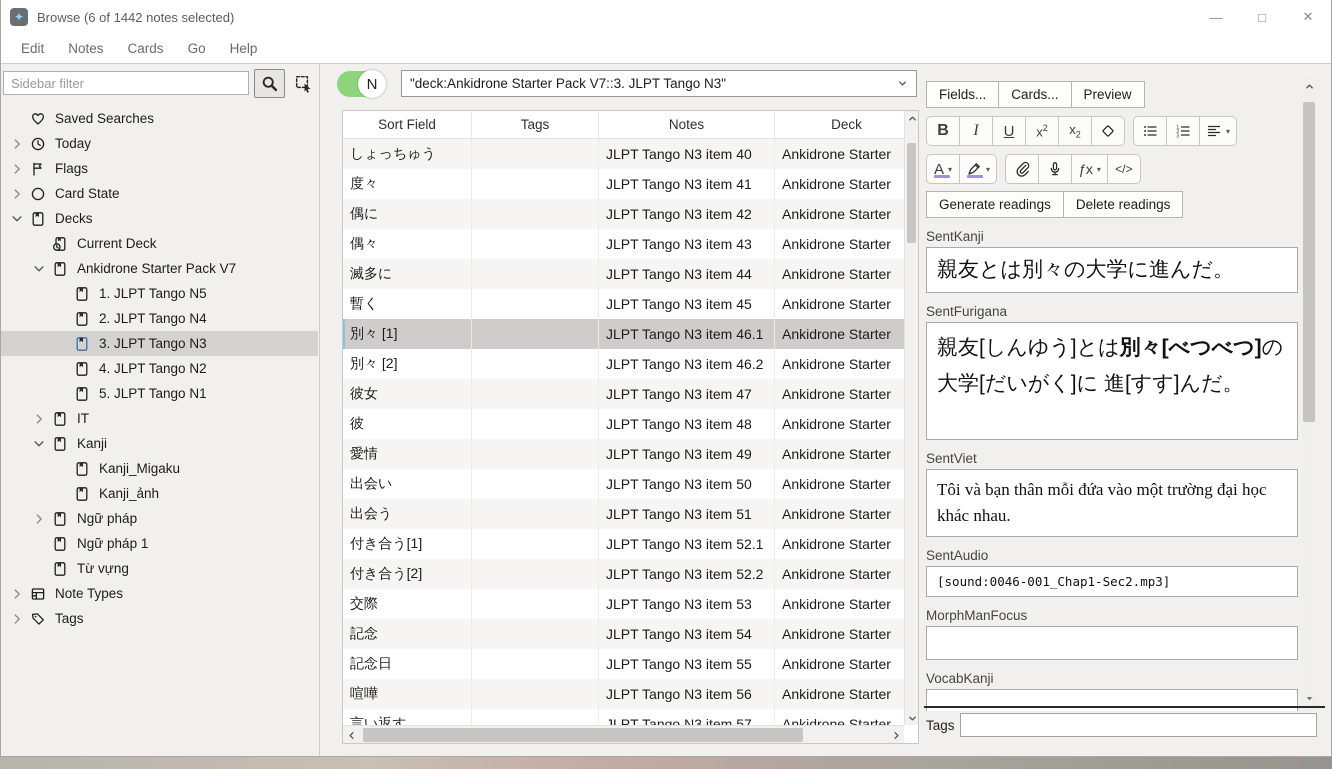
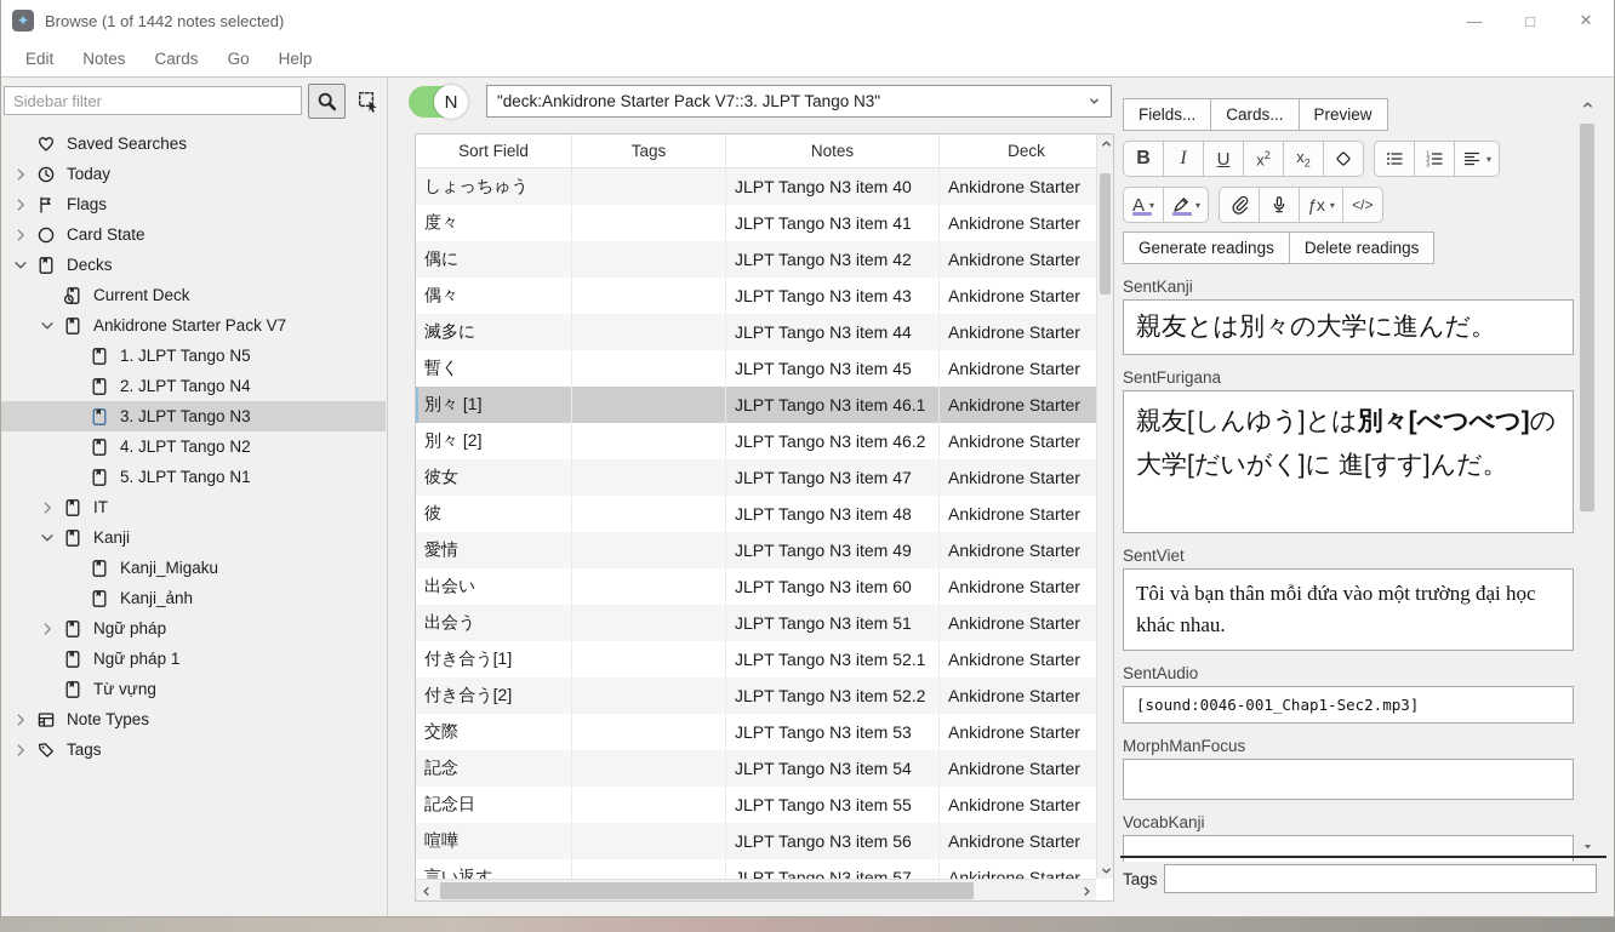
  ✦
- Browse (6 of 1442 notes selected)
+ Browse (1 of 1442 notes selected)
  —
  □
  ✕
  Edit
  Notes
  Cards
  Go
  Help
  Sidebar filter
  N
  "deck:Ankidrone Starter Pack V7::3. JLPT Tango N3"
  Saved Searches
  Today
  Flags
  Card State
  Decks
  Current Deck
  Ankidrone Starter Pack V7
  1. JLPT Tango N5
  2. JLPT Tango N4
  3. JLPT Tango N3
  4. JLPT Tango N2
  5. JLPT Tango N1
  IT
  Kanji
  Kanji_Migaku
  Kanji_ảnh
  Ngữ pháp
  Ngữ pháp 1
  Từ vựng
  Note Types
  Tags
  Sort Field
  Tags
  Notes
  Deck
  しょっちゅう
  JLPT Tango N3 item 40
  Ankidrone Starter
  度々
  JLPT Tango N3 item 41
  Ankidrone Starter
  偶に
  JLPT Tango N3 item 42
  Ankidrone Starter
  偶々
  JLPT Tango N3 item 43
  Ankidrone Starter
  滅多に
  JLPT Tango N3 item 44
  Ankidrone Starter
  暫く
  JLPT Tango N3 item 45
  Ankidrone Starter
  別々 [1]
  JLPT Tango N3 item 46.1
  Ankidrone Starter
  別々 [2]
  JLPT Tango N3 item 46.2
  Ankidrone Starter
  彼女
  JLPT Tango N3 item 47
  Ankidrone Starter
  彼
  JLPT Tango N3 item 48
  Ankidrone Starter
  愛情
  JLPT Tango N3 item 49
  Ankidrone Starter
  出会い
- JLPT Tango N3 item 50
+ JLPT Tango N3 item 60
  Ankidrone Starter
  出会う
  JLPT Tango N3 item 51
  Ankidrone Starter
  付き合う[1]
  JLPT Tango N3 item 52.1
  Ankidrone Starter
  付き合う[2]
  JLPT Tango N3 item 52.2
  Ankidrone Starter
  交際
  JLPT Tango N3 item 53
  Ankidrone Starter
  記念
  JLPT Tango N3 item 54
  Ankidrone Starter
  記念日
  JLPT Tango N3 item 55
  Ankidrone Starter
  喧嘩
  JLPT Tango N3 item 56
  Ankidrone Starter
  言い返す
  JLPT Tango N3 item 57
  Ankidrone Starter
  Fields...
  Cards...
  Preview
  B
  I
  U
  x2
  x2
  ▾
  A
  ▾
  ▾
  ƒx
  ▾
  </>
  Generate readings
  Delete readings
  SentKanji
  親友とは別々の大学に進んだ。
  SentFurigana
  親友[しんゆう]とは別々[べつべつ]の 大学[だいがく]に 進[すす]んだ。
  SentViet
  Tôi và bạn thân mỗi đứa vào một trường đại học khác nhau.
  SentAudio
  [sound:0046-001_Chap1-Sec2.mp3]
  MorphManFocus
  VocabKanji
  Tags
